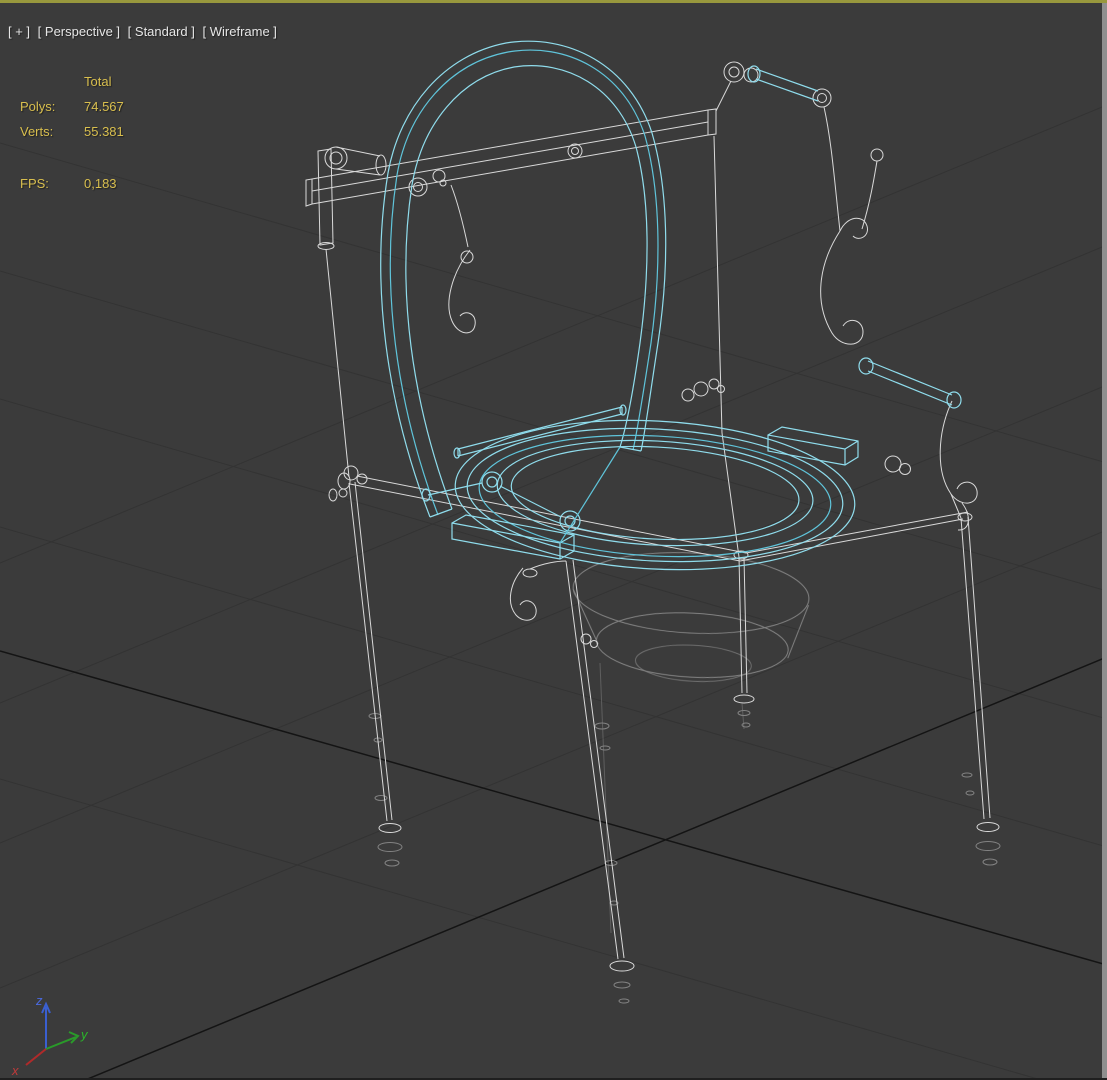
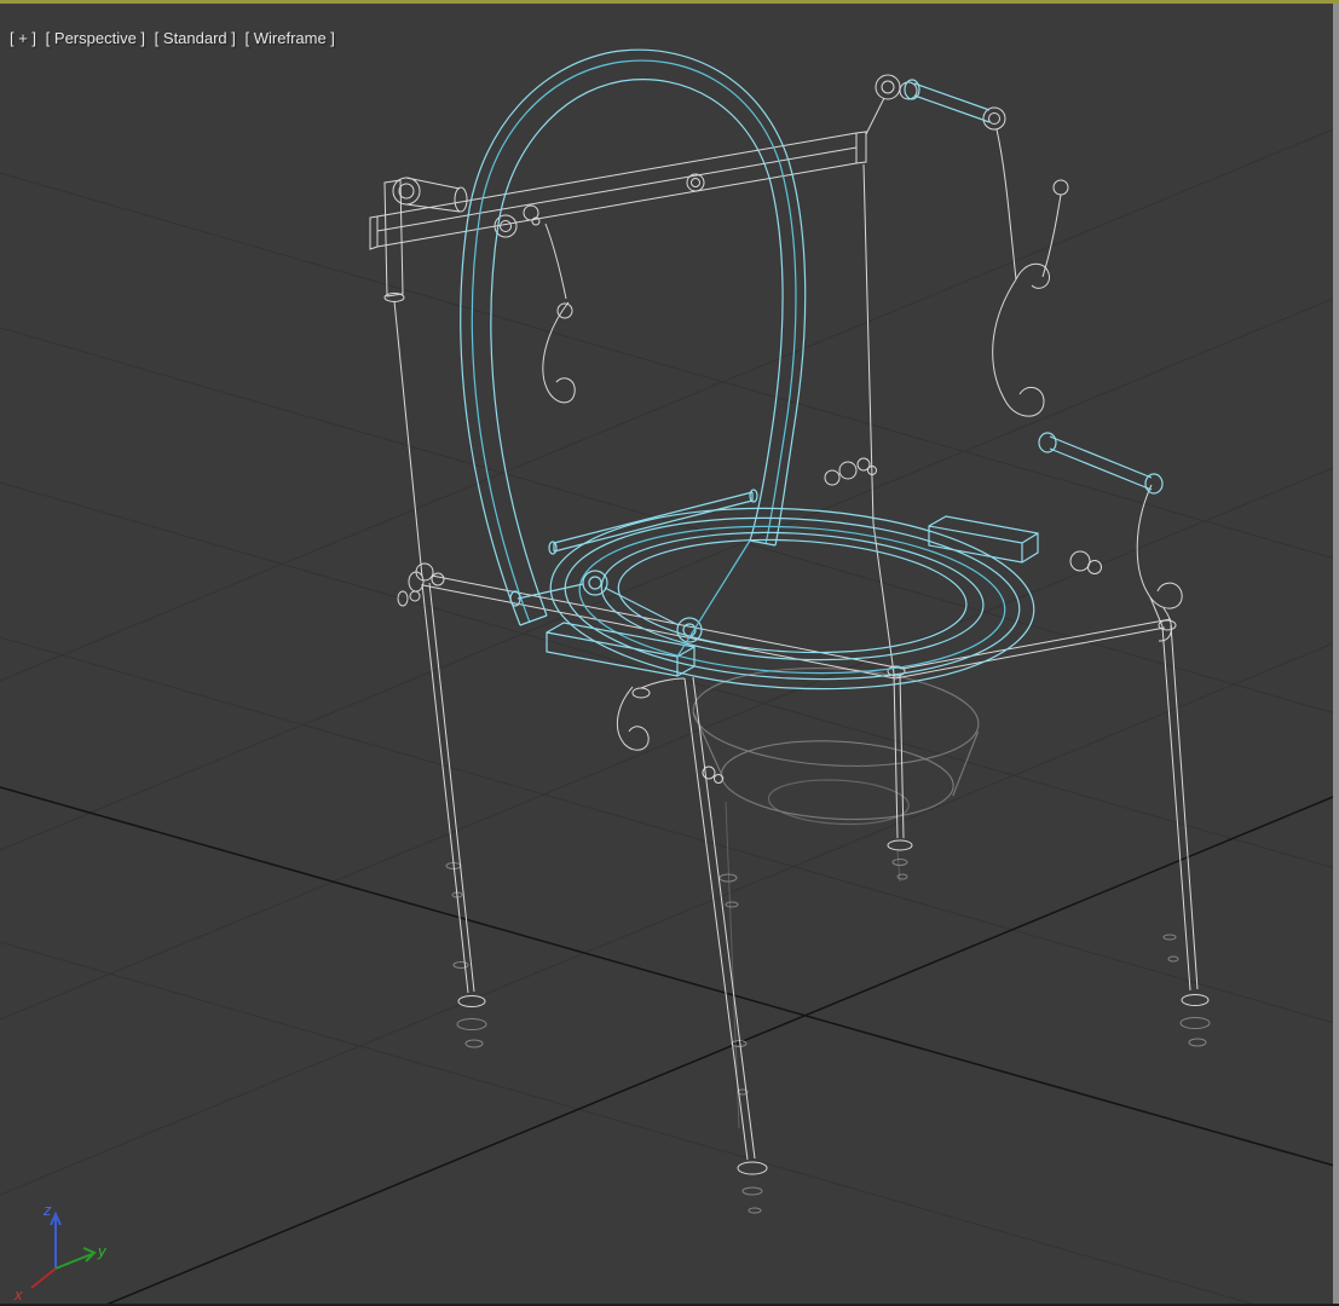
  z
  y
  x
  [ + ] [ Perspective ] [ Standard ] [ Wireframe ]
- Total
- Polys:
- 74.567
- Verts:
- 55.381
- FPS:
- 0,183
